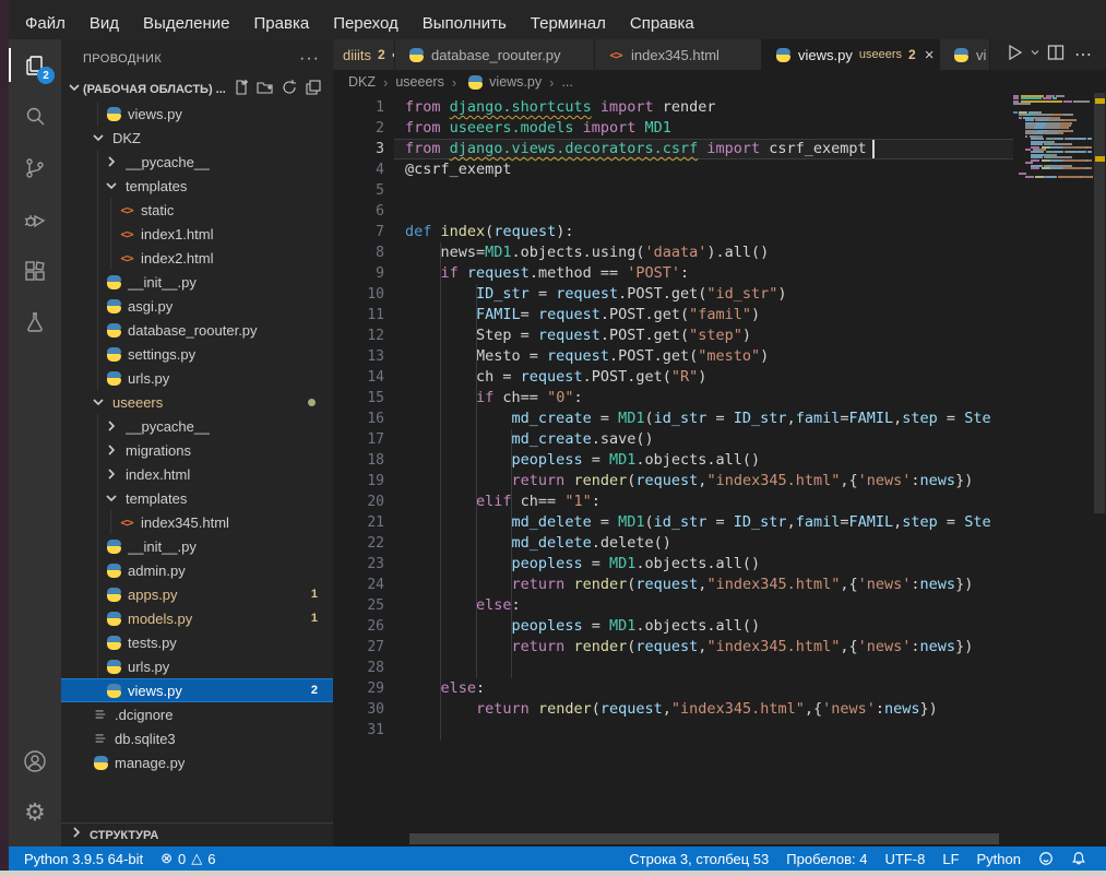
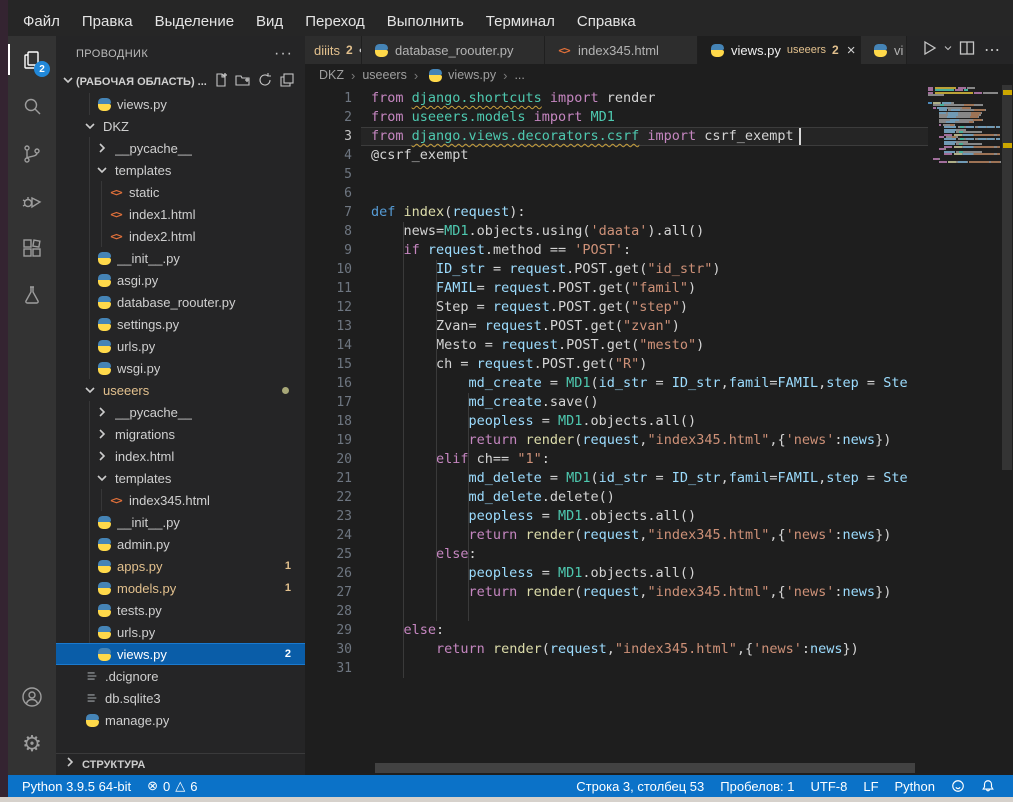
  Файл
- Вид
+ Правка
  Выделение
- Правка
+ Вид
  Переход
  Выполнить
  Терминал
  Справка
  2
  ⚙
  ПРОВОДНИК
  ···
  (РАБОЧАЯ ОБЛАСТЬ) ...
  views.py
  DKZ
  __pycache__
  templates
  <>
  static
  <>
  index1.html
  <>
  index2.html
  __init__.py
  asgi.py
  database_roouter.py
  settings.py
  urls.py
+ wsgi.py
  useeers
  __pycache__
  migrations
  index.html
  templates
  <>
  index345.html
  __init__.py
  admin.py
  apps.py
  1
  models.py
  1
  tests.py
  urls.py
  views.py
  2
  .dcignore
  db.sqlite3
  manage.py
  СТРУКТУРА
  diiits
  2
  database_roouter.py
  <>
  index345.html
  views.py
  useeers
  2
  ×
  vi
  ⋯
  DKZ
  ›
  useeers
  ›
  views.py
  ›
  ...
  1
  2
  3
  4
  5
  6
  7
  8
  9
  10
  11
  12
  13
  14
  15
  16
  17
  18
  19
  20
  21
  22
  23
  24
  25
  26
  27
  28
  29
  30
  31
  from django.shortcuts import render
  from useeers.models import MD1
  from django.views.decorators.csrf import csrf_exempt
  @csrf_exempt
  def index(request):
  news=MD1.objects.using('daata').all()
  if request.method == 'POST':
  ID_str = request.POST.get("id_str")
  FAMIL= request.POST.get("famil")
  Step = request.POST.get("step")
+ Zvan= request.POST.get("zvan")
  Mesto = request.POST.get("mesto")
  ch = request.POST.get("R")
- if ch== "0":
  md_create = MD1(id_str = ID_str,famil=FAMIL,step = Ste
  md_create.save()
  peopless = MD1.objects.all()
  return render(request,"index345.html",{'news':news})
  elif ch== "1":
  md_delete = MD1(id_str = ID_str,famil=FAMIL,step = Ste
  md_delete.delete()
  peopless = MD1.objects.all()
  return render(request,"index345.html",{'news':news})
  else:
  peopless = MD1.objects.all()
  return render(request,"index345.html",{'news':news})
  else:
  return render(request,"index345.html",{'news':news})
  Python 3.9.5 64-bit
  ⊗
  0
  △
  6
  Строка 3, столбец 53
- Пробелов: 4
+ Пробелов: 1
  UTF-8
  LF
  Python
